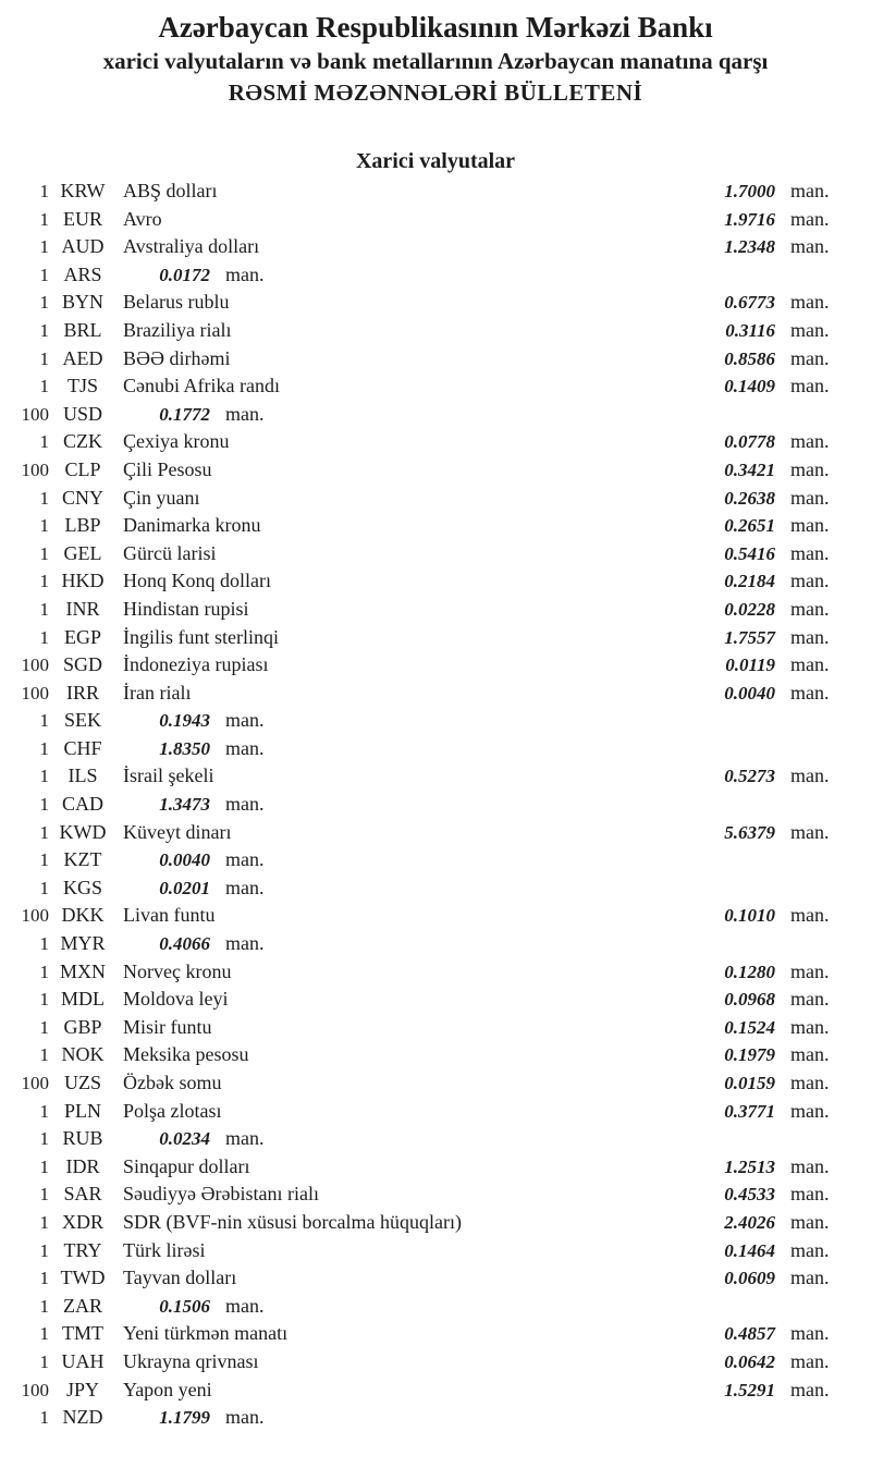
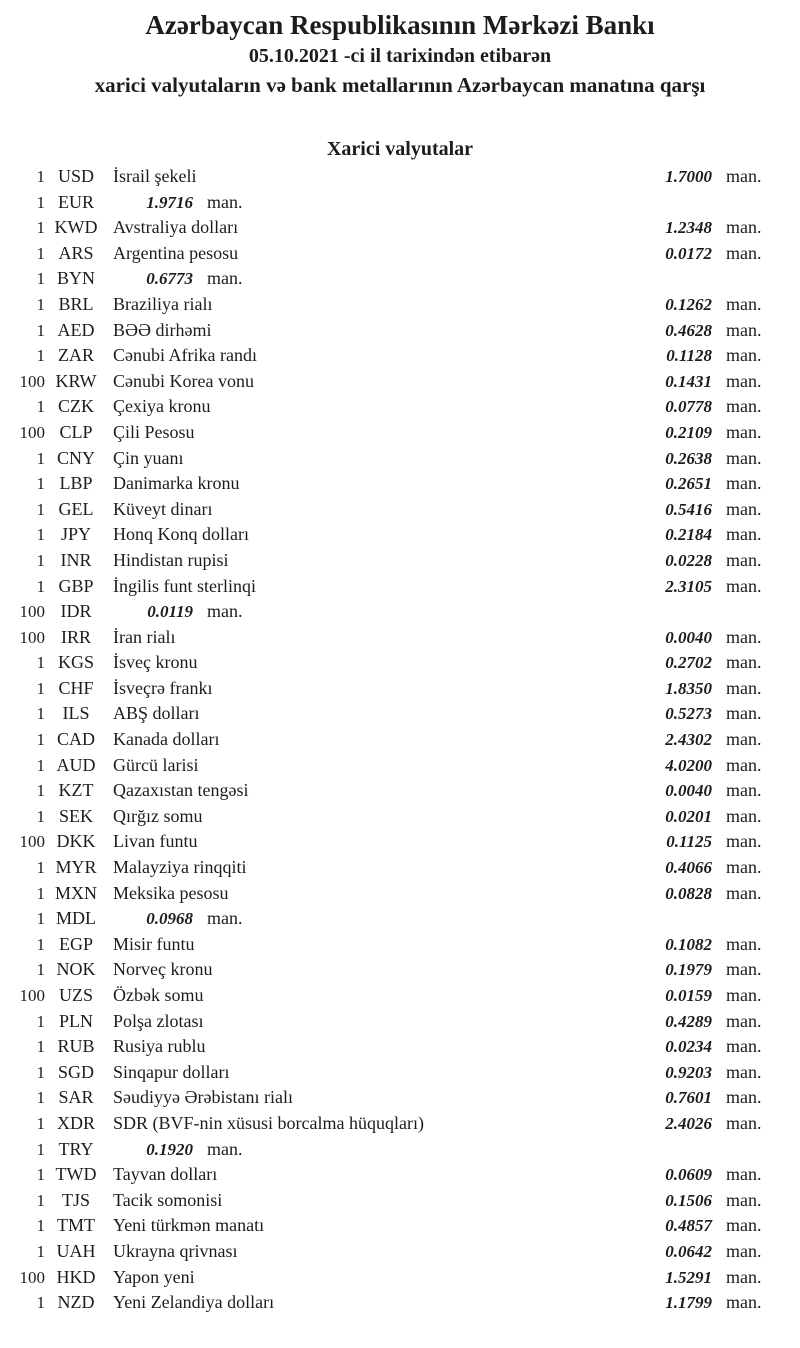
  Azərbaycan Respublikasının Mərkəzi Bankı
+ 05.10.2021 -ci il tarixindən etibarən
  xarici valyutaların və bank metallarının Azərbaycan manatına qarşı
- RƏSMİ MƏZƏNNƏLƏRİ BÜLLETENİ
  Xarici valyutalar
  1
- KRW
+ USD
- ABŞ dolları
+ İsrail şekeli
  1.7000
  man.
  1
  EUR
- Avro
  1.9716
  man.
  1
- AUD
+ KWD
  Avstraliya dolları
  1.2348
  man.
  1
  ARS
+ Argentina pesosu
  0.0172
  man.
  1
  BYN
- Belarus rublu
  0.6773
  man.
  1
  BRL
  Braziliya rialı
- 0.3116
+ 0.1262
  man.
  1
  AED
  BƏƏ dirhəmi
- 0.8586
+ 0.4628
  man.
  1
- TJS
+ ZAR
  Cənubi Afrika randı
- 0.1409
+ 0.1128
  man.
  100
- USD
+ KRW
+ Cənubi Korea vonu
- 0.1772
+ 0.1431
  man.
  1
  CZK
  Çexiya kronu
  0.0778
  man.
  100
  CLP
  Çili Pesosu
- 0.3421
+ 0.2109
  man.
  1
  CNY
  Çin yuanı
  0.2638
  man.
  1
  LBP
  Danimarka kronu
  0.2651
  man.
  1
  GEL
- Gürcü larisi
+ Küveyt dinarı
  0.5416
  man.
  1
- HKD
+ JPY
  Honq Konq dolları
  0.2184
  man.
  1
  INR
  Hindistan rupisi
  0.0228
  man.
  1
- EGP
+ GBP
  İngilis funt sterlinqi
- 1.7557
+ 2.3105
  man.
  100
- SGD
+ IDR
- İndoneziya rupiası
  0.0119
  man.
  100
  IRR
  İran rialı
  0.0040
  man.
  1
- SEK
+ KGS
+ İsveç kronu
- 0.1943
+ 0.2702
  man.
  1
  CHF
+ İsveçrə frankı
  1.8350
  man.
  1
  ILS
- İsrail şekeli
+ ABŞ dolları
  0.5273
  man.
  1
  CAD
+ Kanada dolları
- 1.3473
+ 2.4302
  man.
  1
- KWD
+ AUD
- Küveyt dinarı
+ Gürcü larisi
- 5.6379
+ 4.0200
  man.
  1
  KZT
+ Qazaxıstan tengəsi
  0.0040
  man.
  1
- KGS
+ SEK
+ Qırğız somu
  0.0201
  man.
  100
  DKK
  Livan funtu
- 0.1010
+ 0.1125
  man.
  1
  MYR
+ Malayziya rinqqiti
  0.4066
  man.
  1
  MXN
- Norveç kronu
+ Meksika pesosu
- 0.1280
+ 0.0828
  man.
  1
  MDL
- Moldova leyi
  0.0968
  man.
  1
- GBP
+ EGP
  Misir funtu
- 0.1524
+ 0.1082
  man.
  1
  NOK
- Meksika pesosu
+ Norveç kronu
  0.1979
  man.
  100
  UZS
  Özbək somu
  0.0159
  man.
  1
  PLN
  Polşa zlotası
- 0.3771
+ 0.4289
  man.
  1
  RUB
+ Rusiya rublu
  0.0234
  man.
  1
- IDR
+ SGD
  Sinqapur dolları
- 1.2513
+ 0.9203
  man.
  1
  SAR
  Səudiyyə Ərəbistanı rialı
- 0.4533
+ 0.7601
  man.
  1
  XDR
  SDR (BVF-nin xüsusi borcalma hüquqları)
  2.4026
  man.
  1
  TRY
- Türk lirəsi
- 0.1464
+ 0.1920
  man.
  1
  TWD
  Tayvan dolları
  0.0609
  man.
  1
- ZAR
+ TJS
+ Tacik somonisi
  0.1506
  man.
  1
  TMT
  Yeni türkmən manatı
  0.4857
  man.
  1
  UAH
  Ukrayna qrivnası
  0.0642
  man.
  100
- JPY
+ HKD
  Yapon yeni
  1.5291
  man.
  1
  NZD
+ Yeni Zelandiya dolları
  1.1799
  man.
